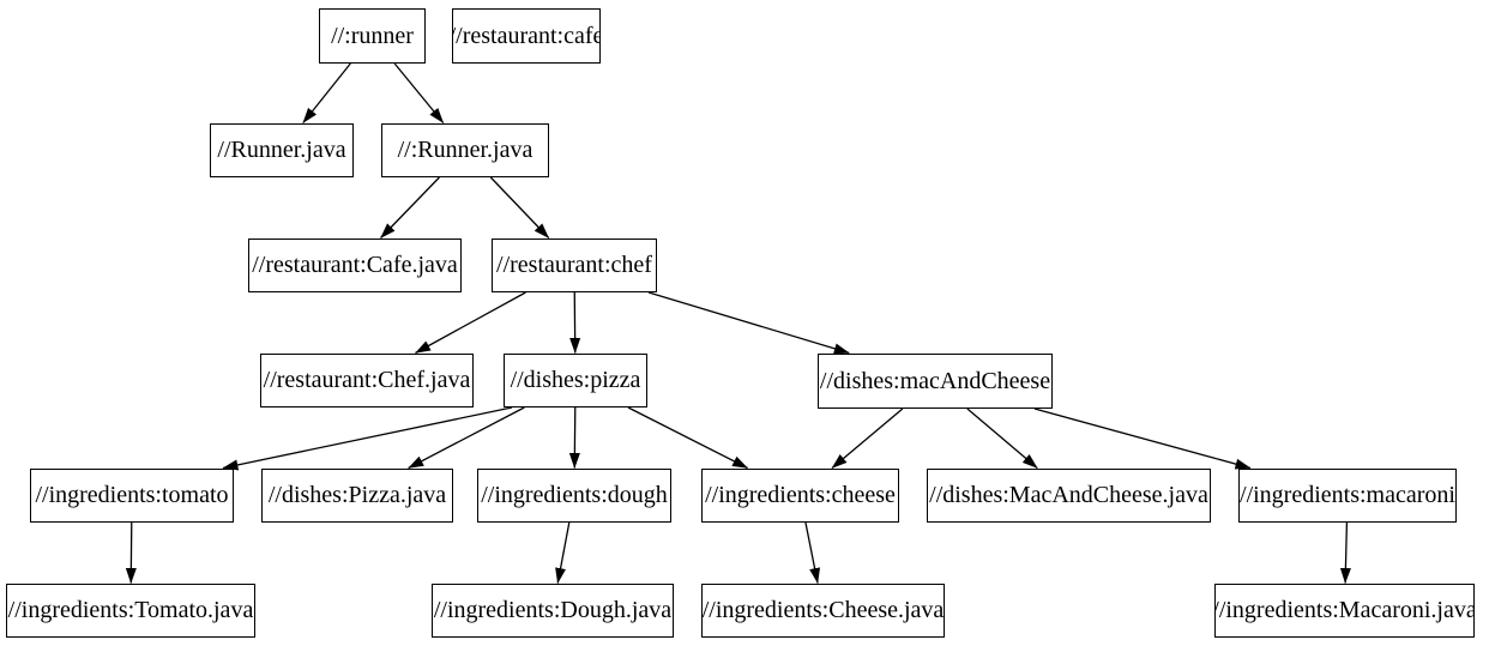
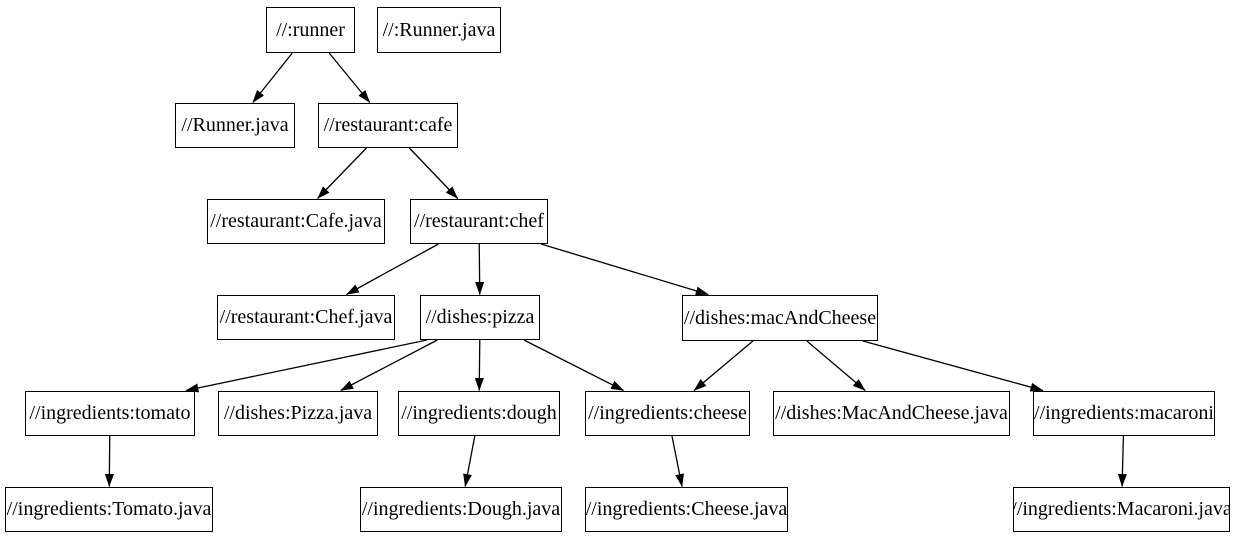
  //:runner
- //restaurant:cafe
+ //:Runner.java
  //Runner.java
- //:Runner.java
+ //restaurant:cafe
  //restaurant:Cafe.java
  //restaurant:chef
  //restaurant:Chef.java
  //dishes:pizza
  //dishes:macAndCheese
  //ingredients:tomato
  //dishes:Pizza.java
  //ingredients:dough
  //ingredients:cheese
  //dishes:MacAndCheese.java
  //ingredients:macaroni
  //ingredients:Tomato.java
  //ingredients:Dough.java
  //ingredients:Cheese.java
  //ingredients:Macaroni.java
